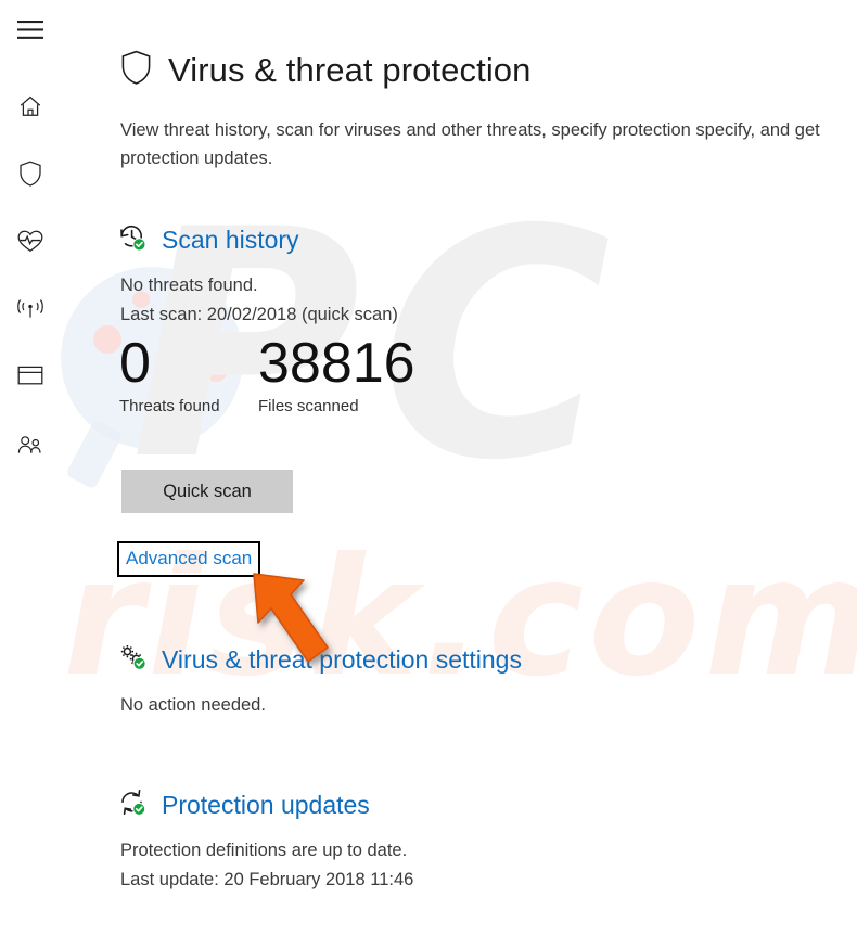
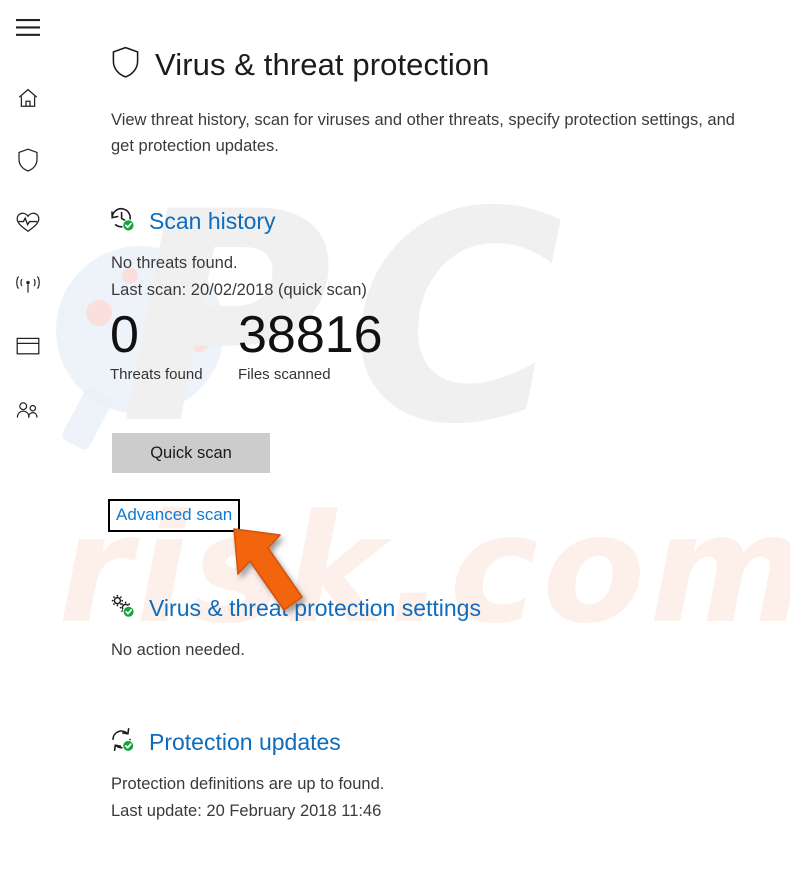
  PC
  rik.com
  Virus & threat protection
- View threat history, scan for viruses and other threats, specify protection specify, and get protection updates.
+ View threat history, scan for viruses and other threats, specify protection settings, and get protection updates.
  Scan history
  No threats found.
  Last scan: 20/02/2018 (quick scan)
  0
  Threats found
  38816
  Files scanned
  Quick scan
  Advanced scan
  Virus & threa protection settings
  No action needed.
  Protection updates
- Protection definitions are up to date.
+ Protection definitions are up to found.
  Last update: 20 February 2018 11:46
